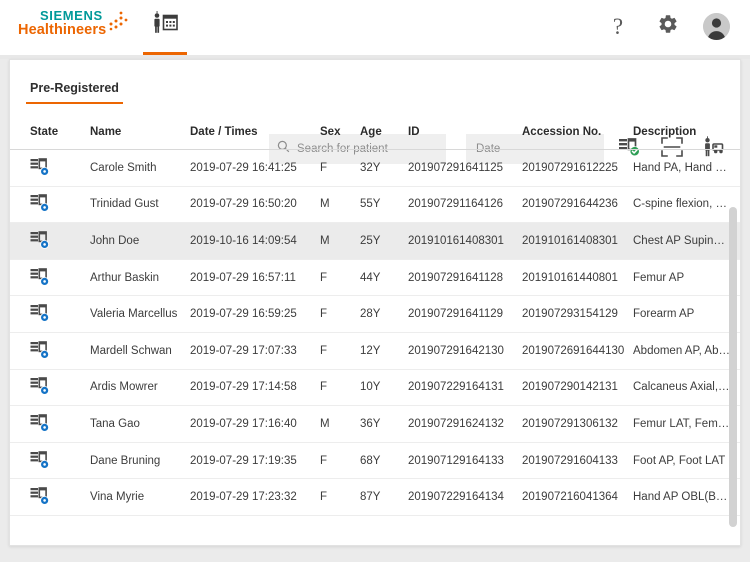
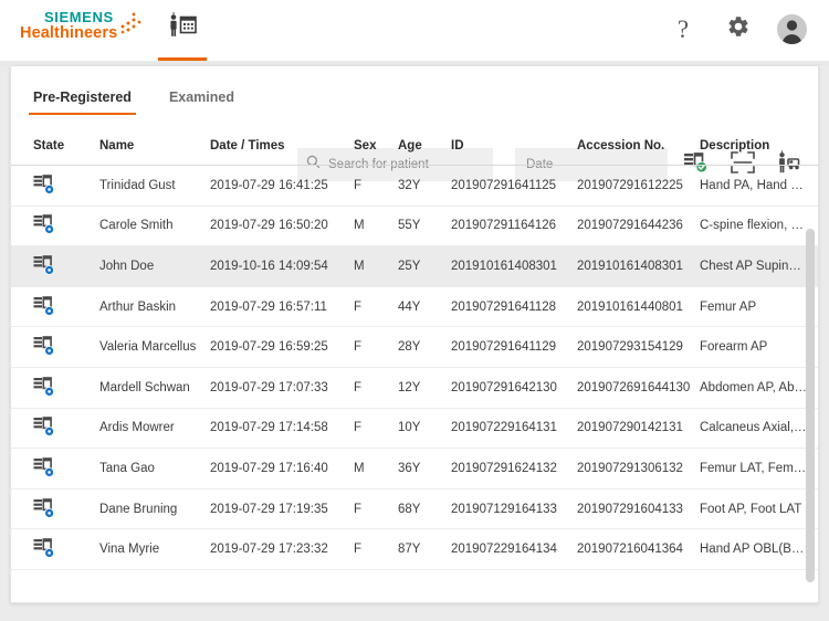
  SIEMENS
  Healthineers
  ?
  Pre-Registered
+ Examined
  Search for patient
  Date
  State
  Name
  Date / Times
  Sex
  Age
  ID
  Accession No.
  Description
- Carole Smith
+ Trinidad Gust
  2019-07-29 16:41:25
  F
  32Y
  201907291641125
  201907291612225
  Hand PA, Hand LAT
- Trinidad Gust
+ Carole Smith
  2019-07-29 16:50:20
  M
  55Y
  201907291164126
  201907291644236
  C-spine flexion, C-s..
  John Doe
  2019-10-16 14:09:54
  M
  25Y
  201910161408301
  201910161408301
  Chest AP Supine,.
  Arthur Baskin
  2019-07-29 16:57:11
  F
  44Y
  201907291641128
  201910161440801
  Femur AP
  Valeria Marcellus
  2019-07-29 16:59:25
  F
  28Y
  201907291641129
  201907293154129
  Forearm AP
  Mardell Schwan
  2019-07-29 17:07:33
  F
  12Y
  201907291642130
  2019072691644130
  Abdomen AP, Abd.
  Ardis Mowrer
  2019-07-29 17:14:58
  F
  10Y
  201907229164131
  201907290142131
  Calcaneus Axial, A.
  Tana Gao
  2019-07-29 17:16:40
  M
  36Y
  201907291624132
  201907291306132
  Femur LAT, Femur.
  Dane Bruning
  2019-07-29 17:19:35
  F
  68Y
  201907129164133
  201907291604133
  Foot AP, Foot LAT
  Vina Myrie
  2019-07-29 17:23:32
  F
  87Y
  201907229164134
  201907216041364
  Hand AP OBL(Ball
